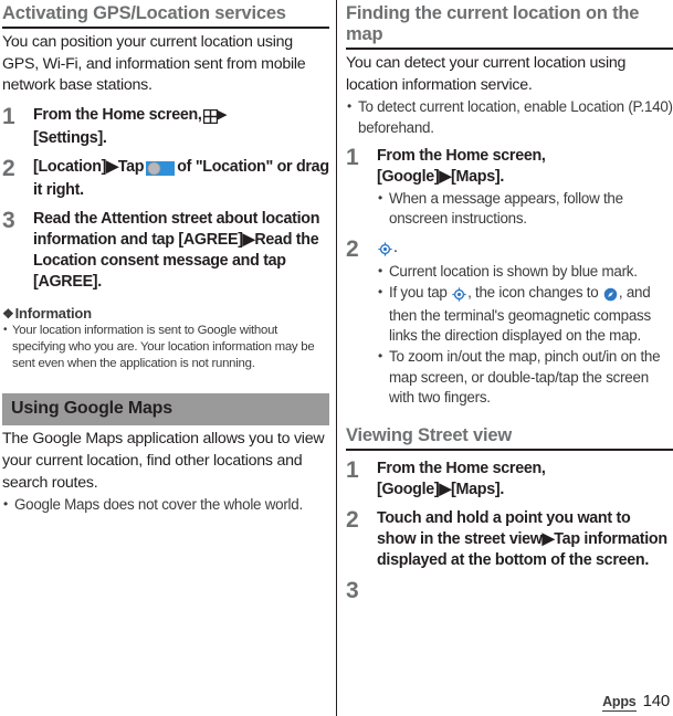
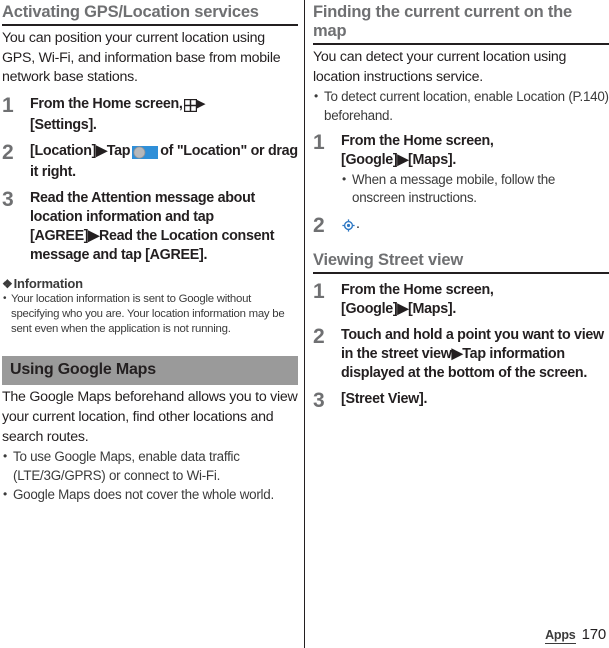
  Activating GPS/Location services
- You can position your current location using GPS, Wi-Fi, and information sent from mobile network base stations.
+ You can position your current location using GPS, Wi-Fi, and information base from mobile network base stations.
  1
  From the Home screen, ▶
  [Settings].
  2
  [Location]▶Tap of "Location" or drag it right.
  3
- Read the Attention street about location information and tap [AGREE]▶Read the Location consent message and tap [AGREE].
+ Read the Attention message about location information and tap [AGREE]▶Read the Location consent message and tap [AGREE].
  ❖Information
  Your location information is sent to Google without specifying who you are. Your location information may be sent even when the application is not running.
  Using Google Maps
- The Google Maps application allows you to view your current location, find other locations and search routes.
+ The Google Maps beforehand allows you to view your current location, find other locations and search routes.
+ To use Google Maps, enable data traffic (LTE/3G/GPRS) or connect to Wi-Fi.
  Google Maps does not cover the whole world.
- Finding the current location on the map
+ Finding the current current on the map
- You can detect your current location using location information service.
+ You can detect your current location using location instructions service.
  To detect current location, enable Location (P.140) beforehand.
  1
  From the Home screen, [Google]▶[Maps].
- When a message appears, follow the onscreen instructions.
+ When a message mobile, follow the onscreen instructions.
  2
  .
- Current location is shown by blue mark.
- If you tap , the icon changes to , and then the terminal's geomagnetic compass links the direction displayed on the map.
- To zoom in/out the map, pinch out/in on the map screen, or double-tap/tap the screen with two fingers.
  Viewing Street view
  1
  From the Home screen, [Google]▶[Maps].
  2
- Touch and hold a point you want to show in the street view▶Tap information displayed at the bottom of the screen.
+ Touch and hold a point you want to view in the street view▶Tap information displayed at the bottom of the screen.
  3
+ [Street View].
  Apps
- 140
+ 170
